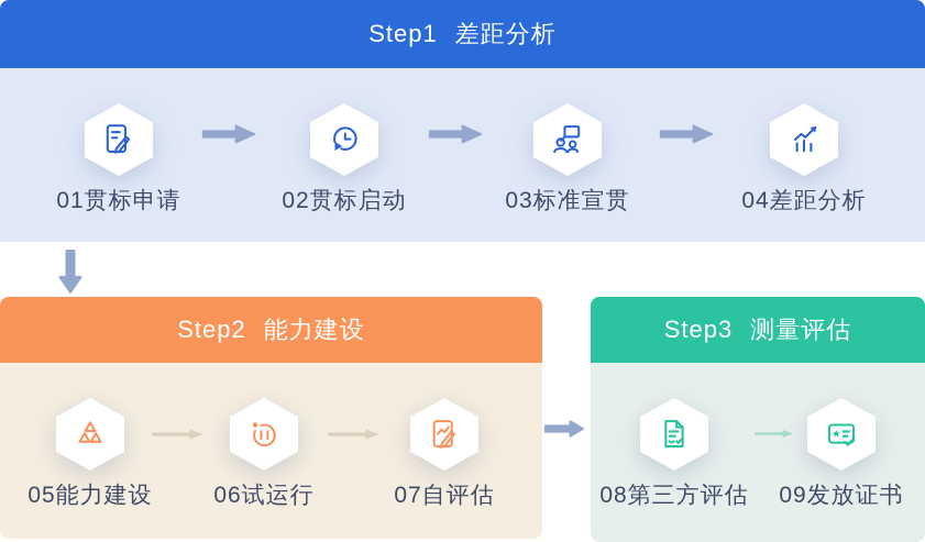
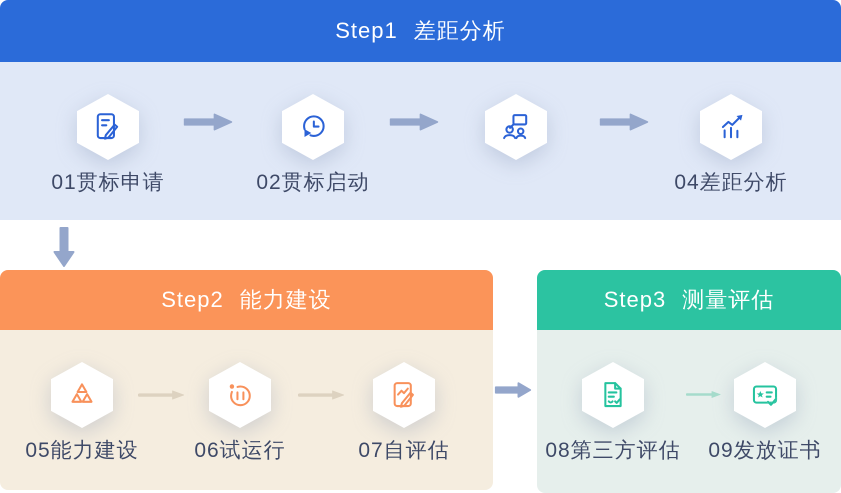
  Step1
  差距分析
  01贯标申请
  02贯标启动
- 03标准宣贯
  04差距分析
  Step2
  能力建设
  05能力建设
  06试运行
  07自评估
  Step3
  测量评估
  08第三方评估
  09发放证书
